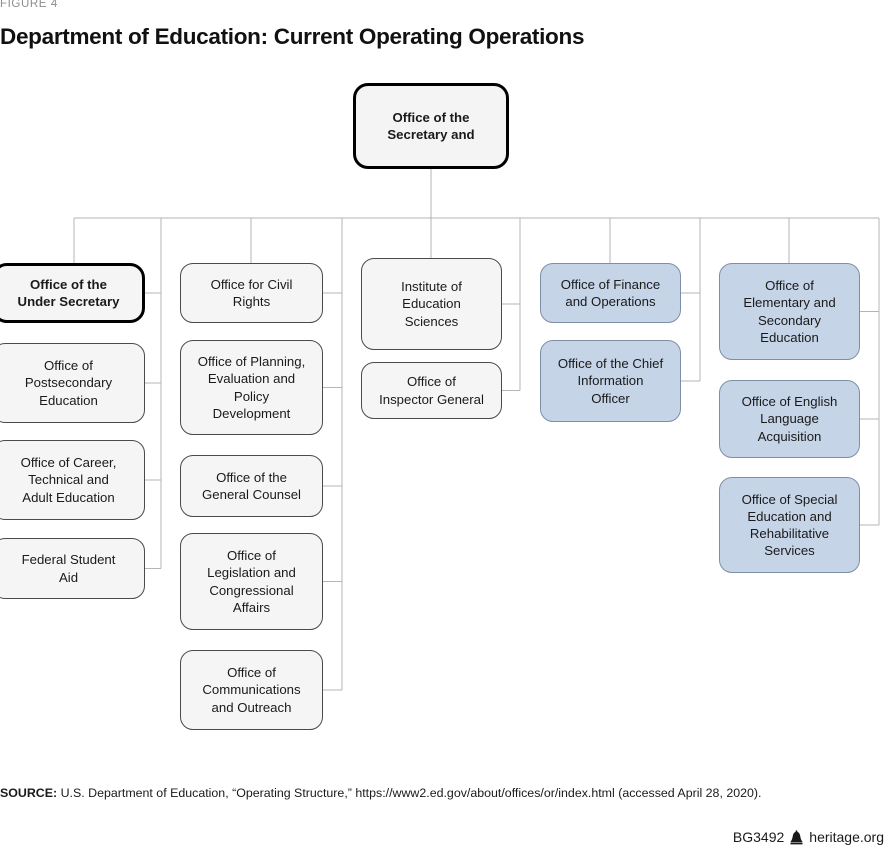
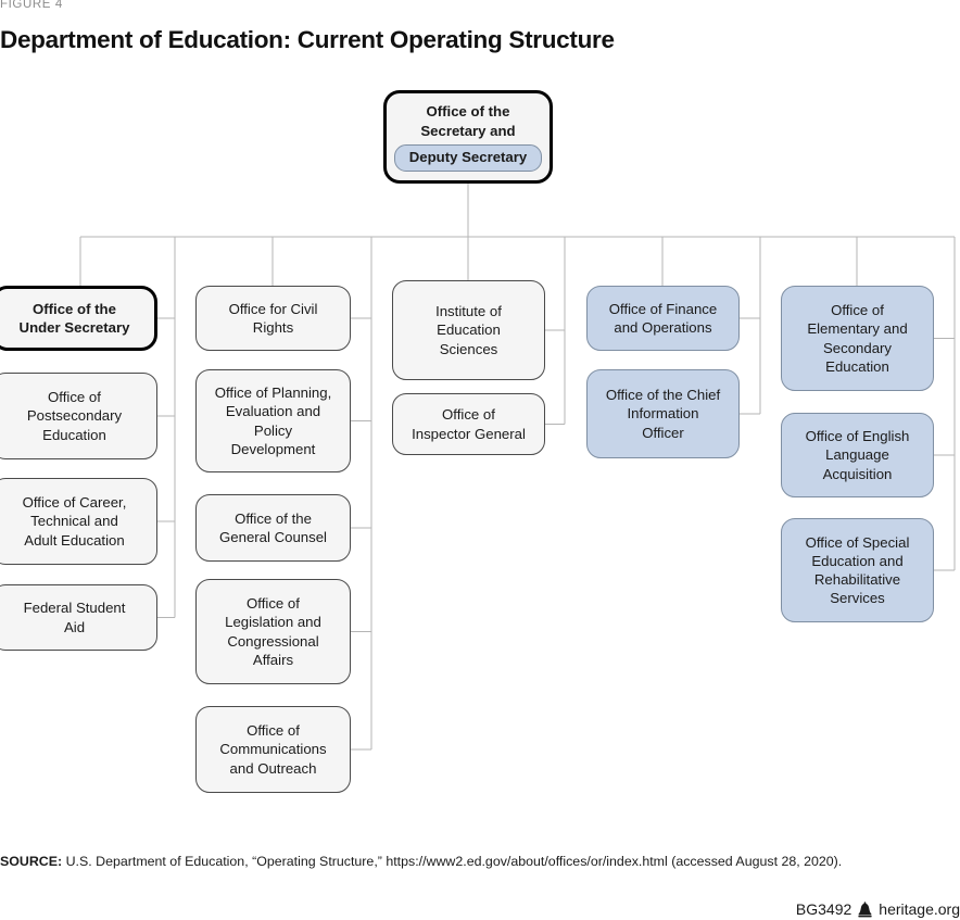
  FIGURE 4
- Department of Education: Current Operating Operations
+ Department of Education: Current Operating Structure
  Office of the
  Secretary and
+ Deputy Secretary
  Office of the
  Under Secretary
  Office of
  Postsecondary
  Education
  Office of Career,
  Technical and
  Adult Education
  Federal Student
  Aid
  Office for Civil
  Rights
  Office of Planning,
  Evaluation and
  Policy
  Development
  Office of the
  General Counsel
  Office of
  Legislation and
  Congressional
  Affairs
  Office of
  Communications
  and Outreach
  Institute of
  Education
  Sciences
  Office of
  Inspector General
  Office of Finance
  and Operations
  Office of the Chief
  Information
  Officer
  Office of
  Elementary and
  Secondary
  Education
  Office of English
  Language
  Acquisition
  Office of Special
  Education and
  Rehabilitative
  Services
- SOURCE: U.S. Department of Education, “Operating Structure,” https://www2.ed.gov/about/offices/or/index.html (accessed April 28, 2020).
+ SOURCE: U.S. Department of Education, “Operating Structure,” https://www2.ed.gov/about/offices/or/index.html (accessed August 28, 2020).
  BG3492
  heritage.org
